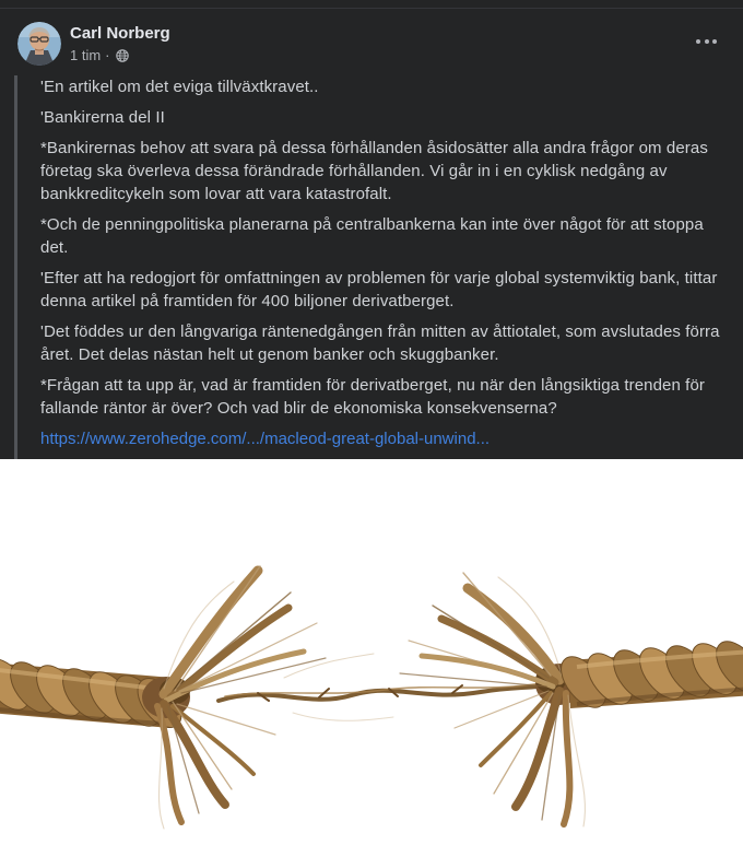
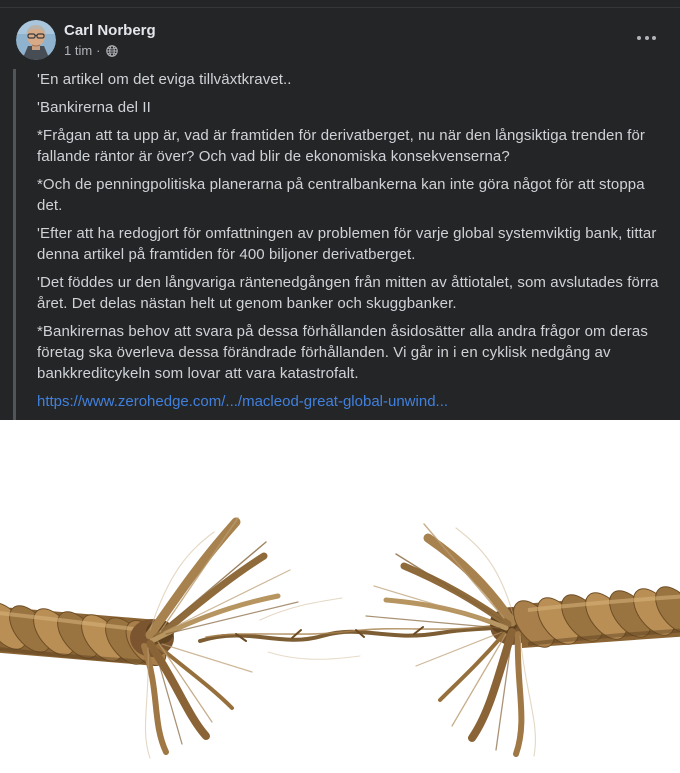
  Carl Norberg
  1 tim
  ·
  'En artikel om det eviga tillväxtkravet..
  'Bankirerna del II
- *Bankirernas behov att svara på dessa förhållanden åsidosätter alla andra frågor om deras företag ska överleva dessa förändrade förhållanden. Vi går in i en cyklisk nedgång av bankkreditcykeln som lovar att vara katastrofalt.
+ *Frågan att ta upp är, vad är framtiden för derivatberget, nu när den långsiktiga trenden för fallande räntor är över? Och vad blir de ekonomiska konsekvenserna?
- *Och de penningpolitiska planerarna på centralbankerna kan inte över något för att stoppa det.
+ *Och de penningpolitiska planerarna på centralbankerna kan inte göra något för att stoppa det.
  'Efter att ha redogjort för omfattningen av problemen för varje global systemviktig bank, tittar denna artikel på framtiden för 400 biljoner derivatberget.
  'Det föddes ur den långvariga räntenedgången från mitten av åttiotalet, som avslutades förra året. Det delas nästan helt ut genom banker och skuggbanker.
- *Frågan att ta upp är, vad är framtiden för derivatberget, nu när den långsiktiga trenden för fallande räntor är över? Och vad blir de ekonomiska konsekvenserna?
+ *Bankirernas behov att svara på dessa förhållanden åsidosätter alla andra frågor om deras företag ska överleva dessa förändrade förhållanden. Vi går in i en cyklisk nedgång av bankkreditcykeln som lovar att vara katastrofalt.
  https://www.zerohedge.com/.../macleod-great-global-unwind...
